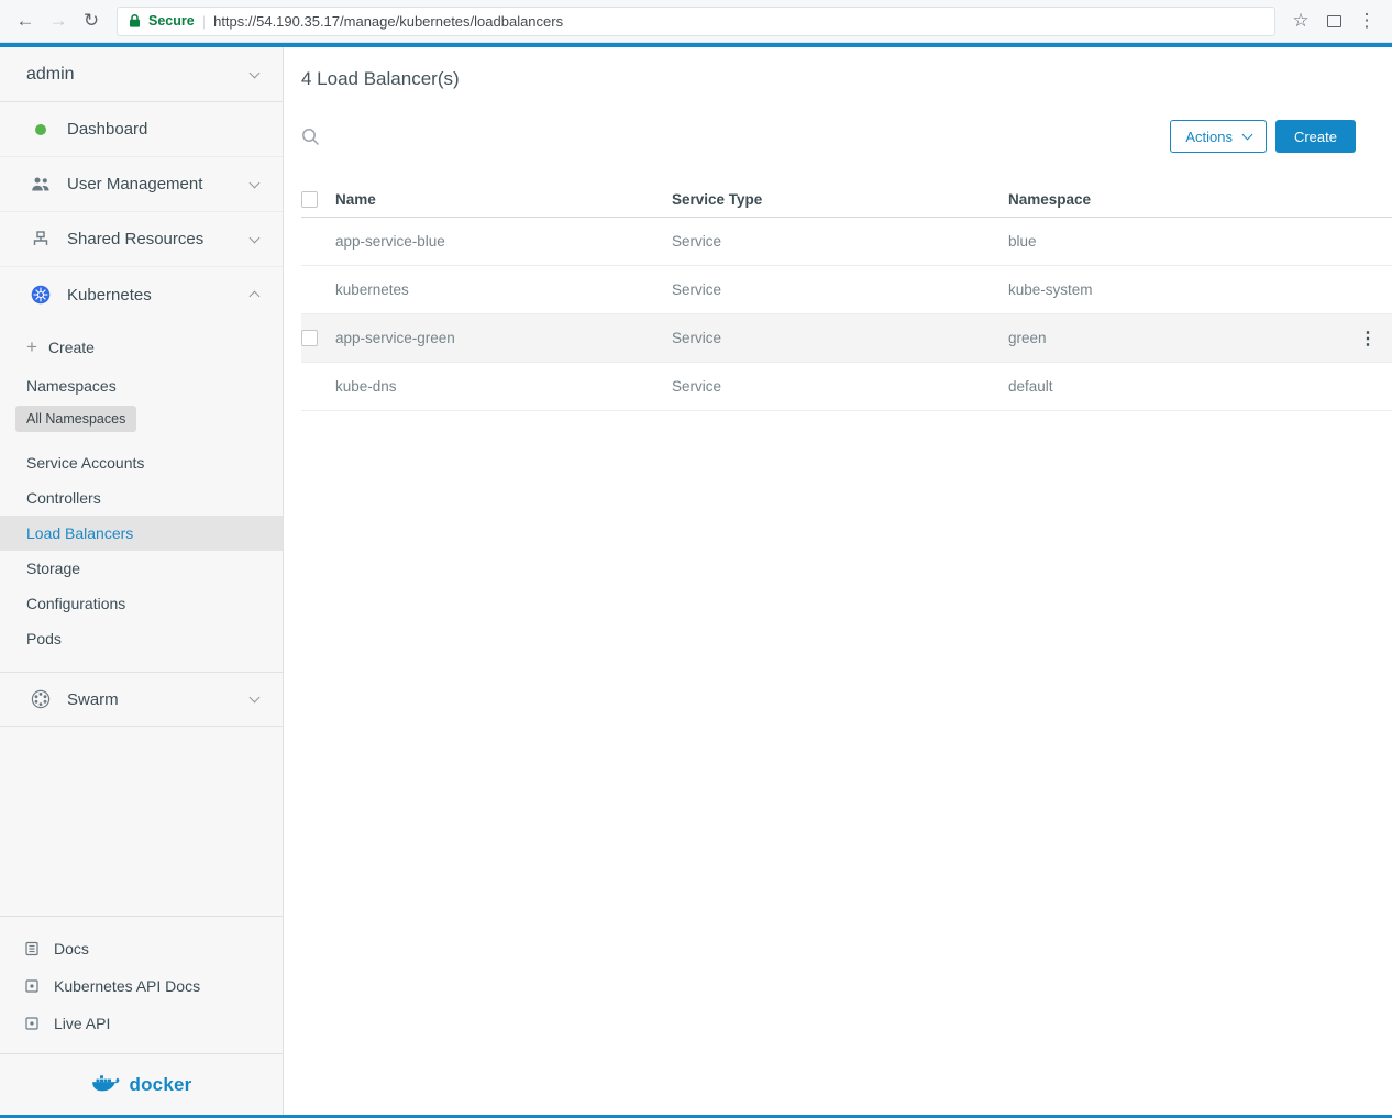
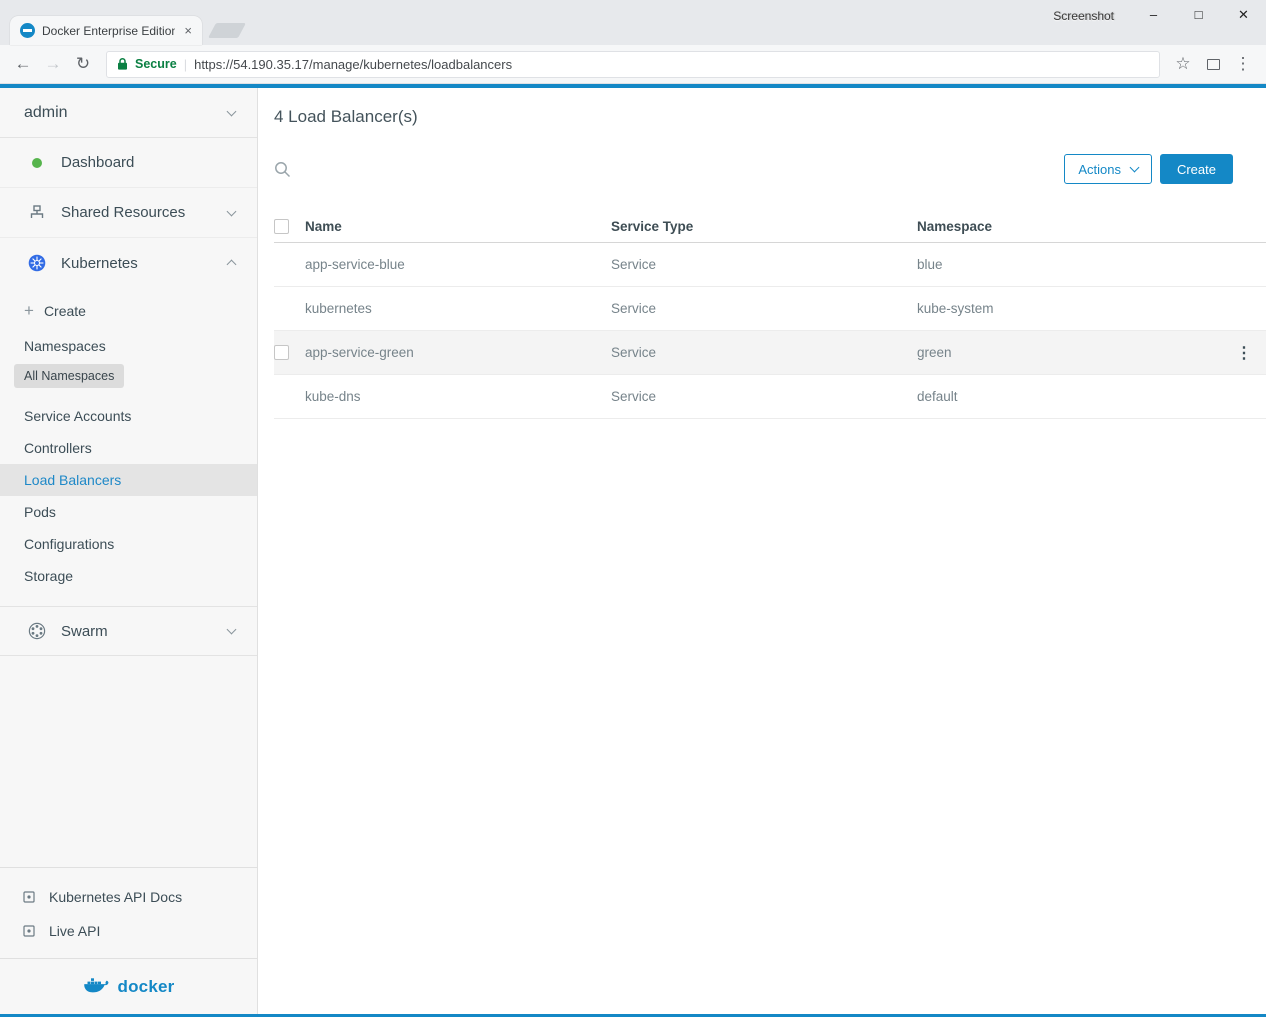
+ Docker Enterprise Edition
+ ×
+ Screenshot
+ –
+ □
+ ✕
  ←
  →
  ↻
  Secure
  |
  https://54.190.35.17/manage/kubernetes/loadbalancers
  ☆
  ⋮
  admin
  Dashboard
- User Management
  Shared Resources
  Kubernetes
  +
  Create
  Namespaces
  All Namespaces
  Service Accounts
  Controllers
  Load Balancers
- Storage
+ Pods
  Configurations
- Pods
+ Storage
  Swarm
- Docs
  Kubernetes API Docs
  Live API
  docker
  4 Load Balancer(s)
  Actions
  Create
  Name
  Service Type
  Namespace
  app-service-blue
  Service
  blue
  kubernetes
  Service
  kube-system
  app-service-green
  Service
  green
  ⋮
  kube-dns
  Service
  default
